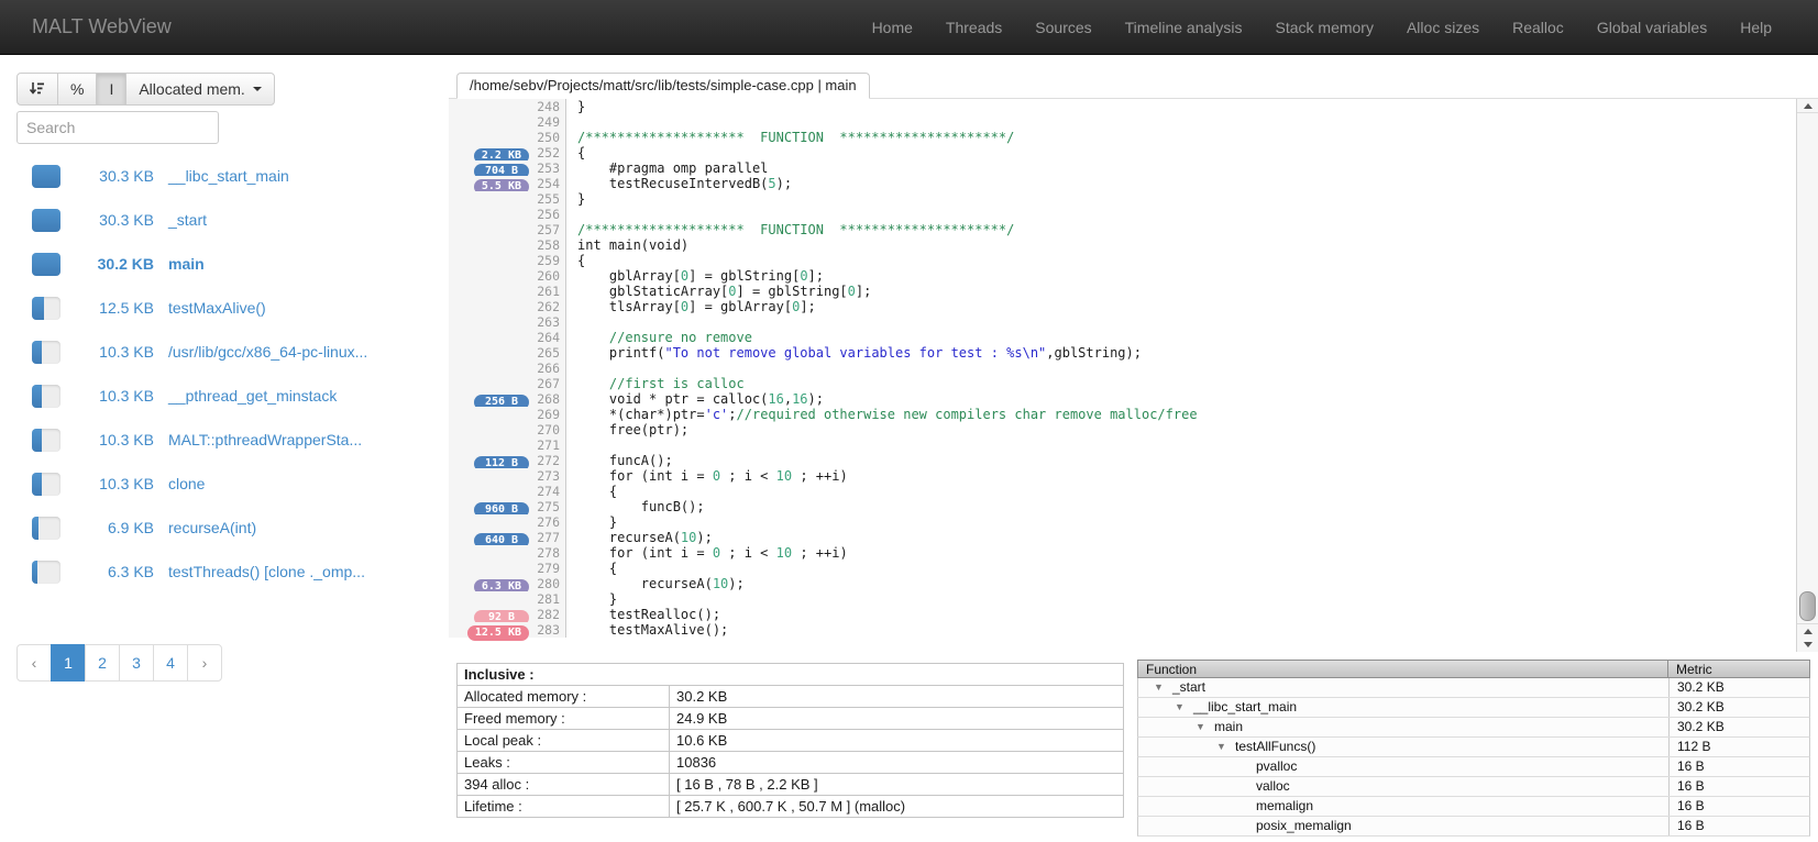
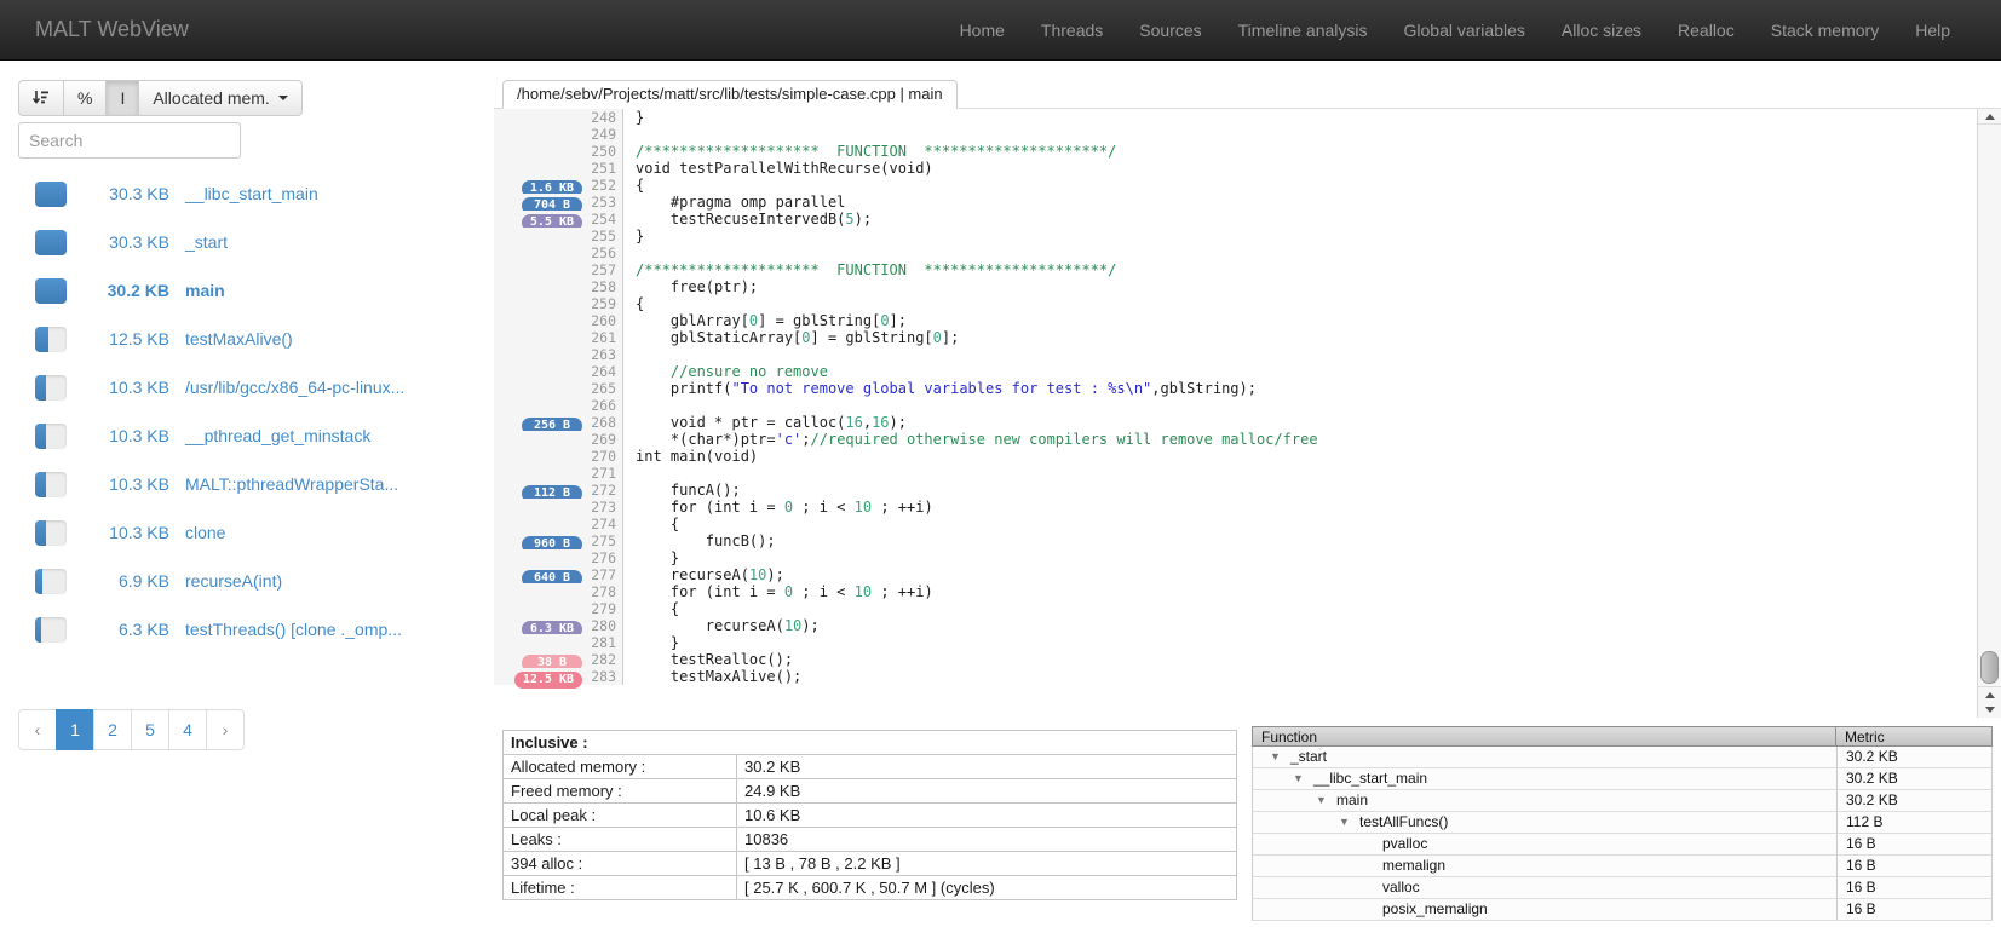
  MALT WebView
  Home
  Threads
  Sources
  Timeline analysis
- Stack memory
+ Global variables
  Alloc sizes
  Realloc
- Global variables
+ Stack memory
  Help
  %
  I
  Allocated mem.
  Search
  30.3 KB
  __libc_start_main
  30.3 KB
  _start
  30.2 KB
  main
  12.5 KB
  testMaxAlive()
  10.3 KB
  /usr/lib/gcc/x86_64-pc-linux...
  10.3 KB
  __pthread_get_minstack
  10.3 KB
  MALT::pthreadWrapperSta...
  10.3 KB
  clone
  6.9 KB
  recurseA(int)
  6.3 KB
  testThreads() [clone ._omp...
  ‹
  1
  2
- 3
+ 5
  4
  ›
  /home/sebv/Projects/matt/src/lib/tests/simple-case.cpp | main
  248
  }
  249
  250
  /******************** FUNCTION *********************/
+ 251
+ void testParallelWithRecurse(void)
- 2.2 KB
+ 1.6 KB
  252
  {
  704 B
  253
  #pragma omp parallel
  5.5 KB
  254
  testRecuseIntervedB(5);
  255
  }
  256
  257
  /******************** FUNCTION *********************/
  258
- int main(void)
+ free(ptr);
  259
  {
  260
  gblArray[0] = gblString[0];
  261
  gblStaticArray[0] = gblString[0];
- 262
- tlsArray[0] = gblArray[0];
  263
  264
  //ensure no remove
  265
  printf("To not remove global variables for test : %s\n",gblString);
  266
- 267
- //first is calloc
  256 B
  268
  void * ptr = calloc(16,16);
  269
- *(char*)ptr='c';//required otherwise new compilers char remove malloc/free
+ *(char*)ptr='c';//required otherwise new compilers will remove malloc/free
  270
- free(ptr);
+ int main(void)
  271
  112 B
  272
  funcA();
  273
  for (int i = 0 ; i < 10 ; ++i)
  274
  {
  960 B
  275
  funcB();
  276
  }
  640 B
  277
  recurseA(10);
  278
  for (int i = 0 ; i < 10 ; ++i)
  279
  {
  6.3 KB
  280
  recurseA(10);
  281
  }
- 92 B
+ 38 B
  282
  testRealloc();
  12.5 KB
  283
  testMaxAlive();
  Inclusive :
  Allocated memory :	30.2 KB
  Freed memory :	24.9 KB
  Local peak :	10.6 KB
  Leaks :	10836
- 394 alloc :	[ 16 B , 78 B , 2.2 KB ]
+ 394 alloc :	[ 13 B , 78 B , 2.2 KB ]
- Lifetime :	[ 25.7 K , 600.7 K , 50.7 M ] (malloc)
+ Lifetime :	[ 25.7 K , 600.7 K , 50.7 M ] (cycles)
  Function
  Metric
  ▼
  _start
  30.2 KB
  ▼
  __libc_start_main
  30.2 KB
  ▼
  main
  30.2 KB
  ▼
  testAllFuncs()
  112 B
  pvalloc
  16 B
- valloc
+ memalign
  16 B
- memalign
+ valloc
  16 B
  posix_memalign
  16 B
